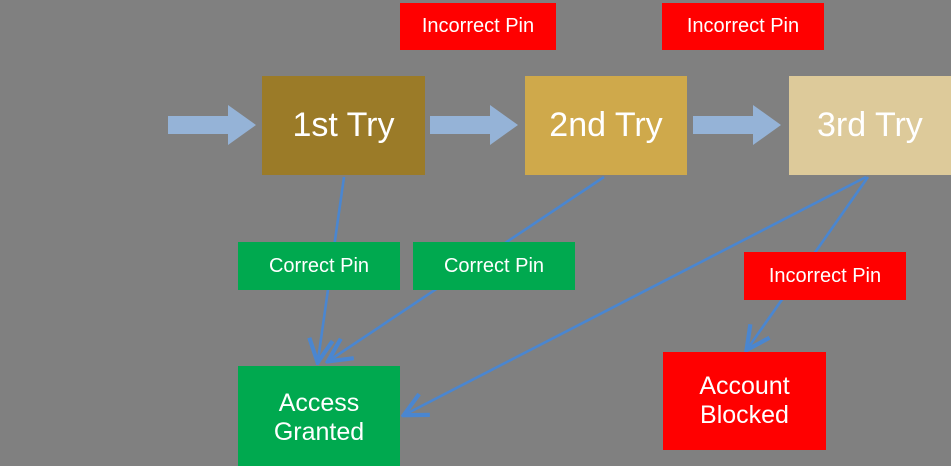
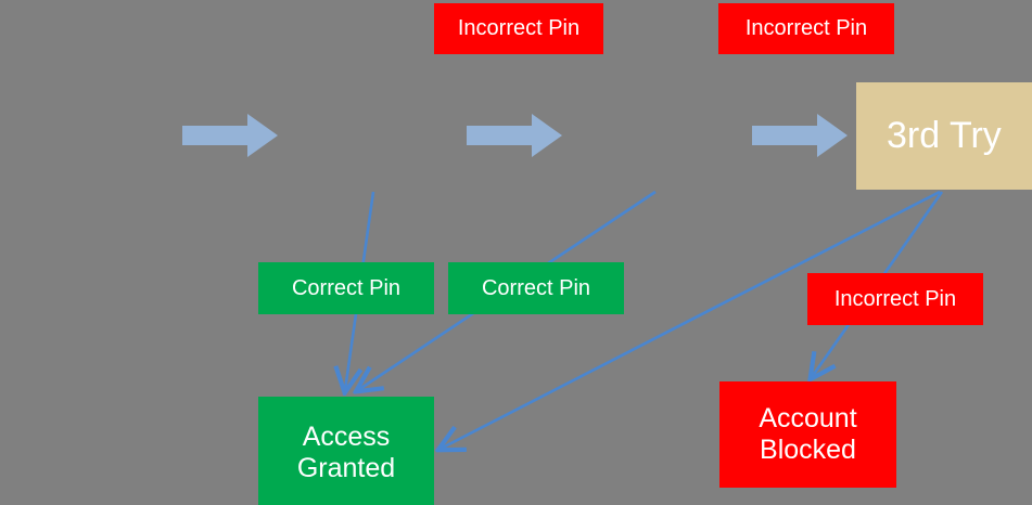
- 1st Try
- 2nd Try
  3rd Try
  Access
  Granted
  Account
  Blocked
  Incorrect Pin
  Incorrect Pin
  Correct Pin
  Correct Pin
  Incorrect Pin
